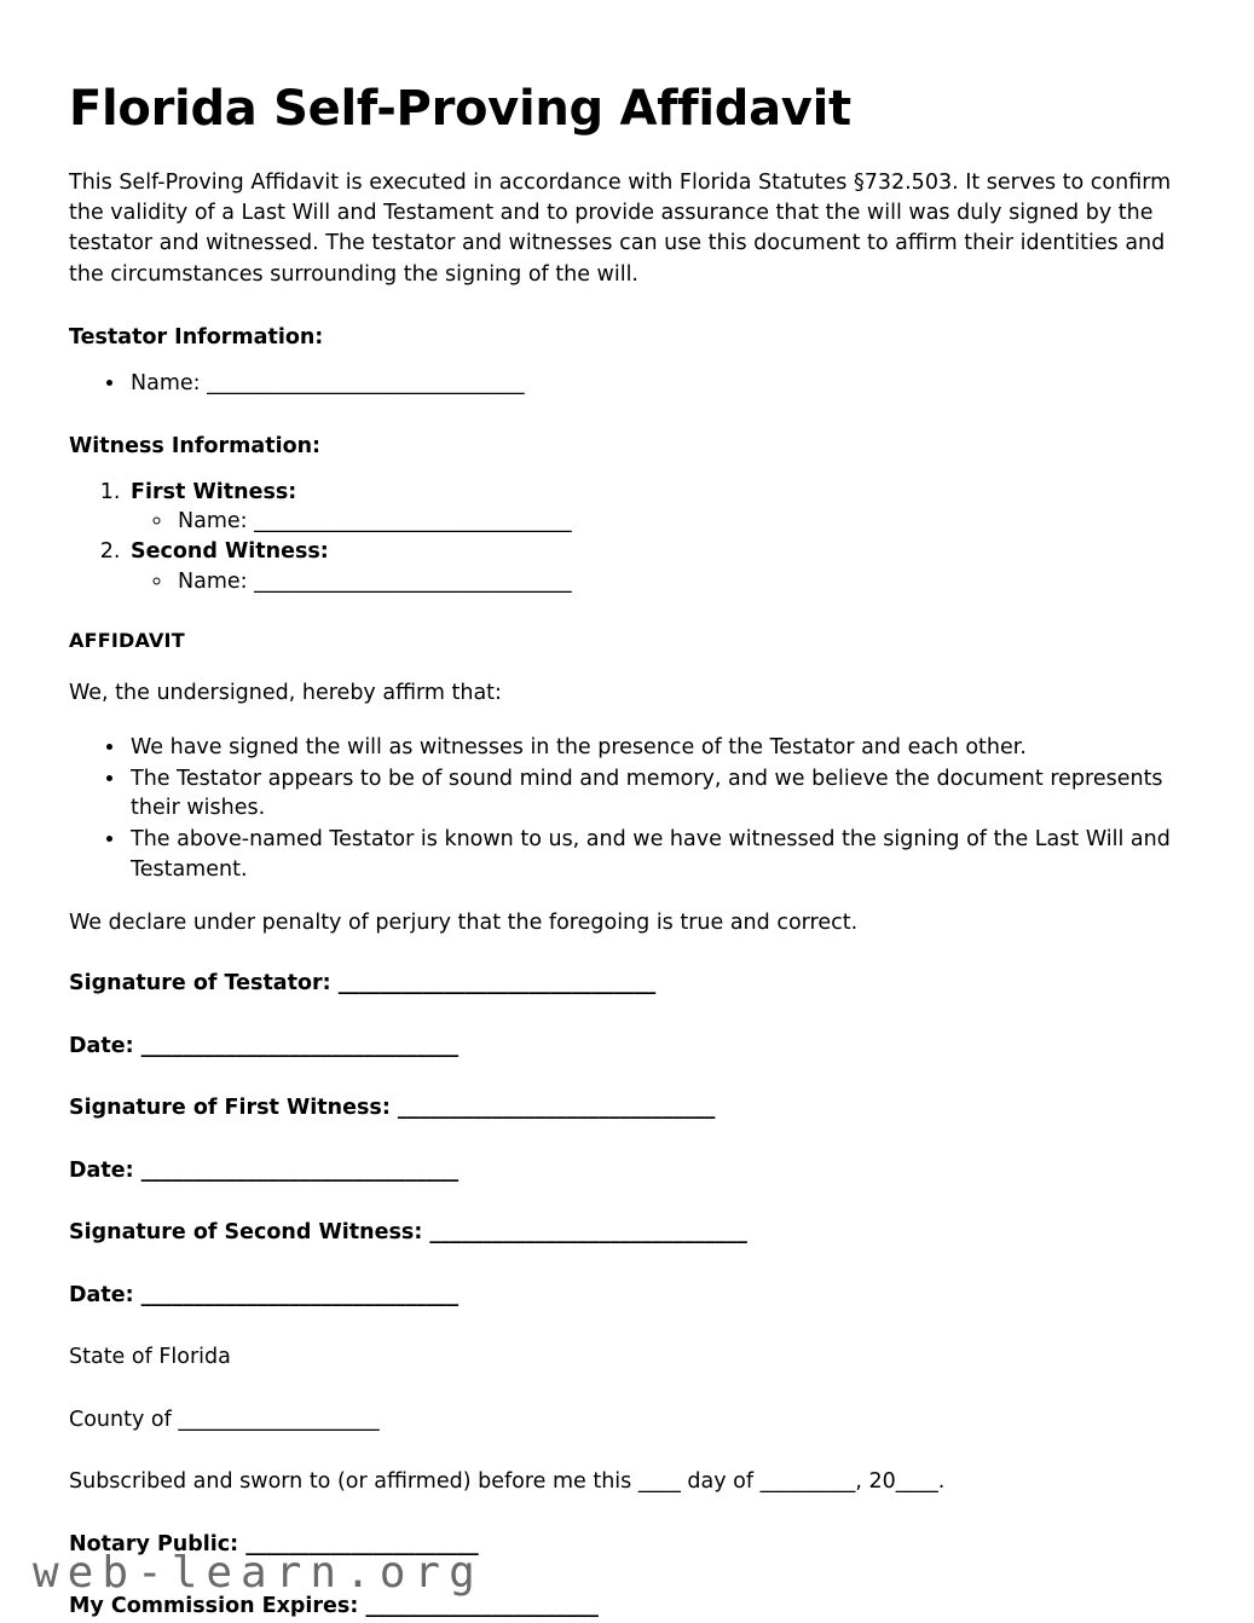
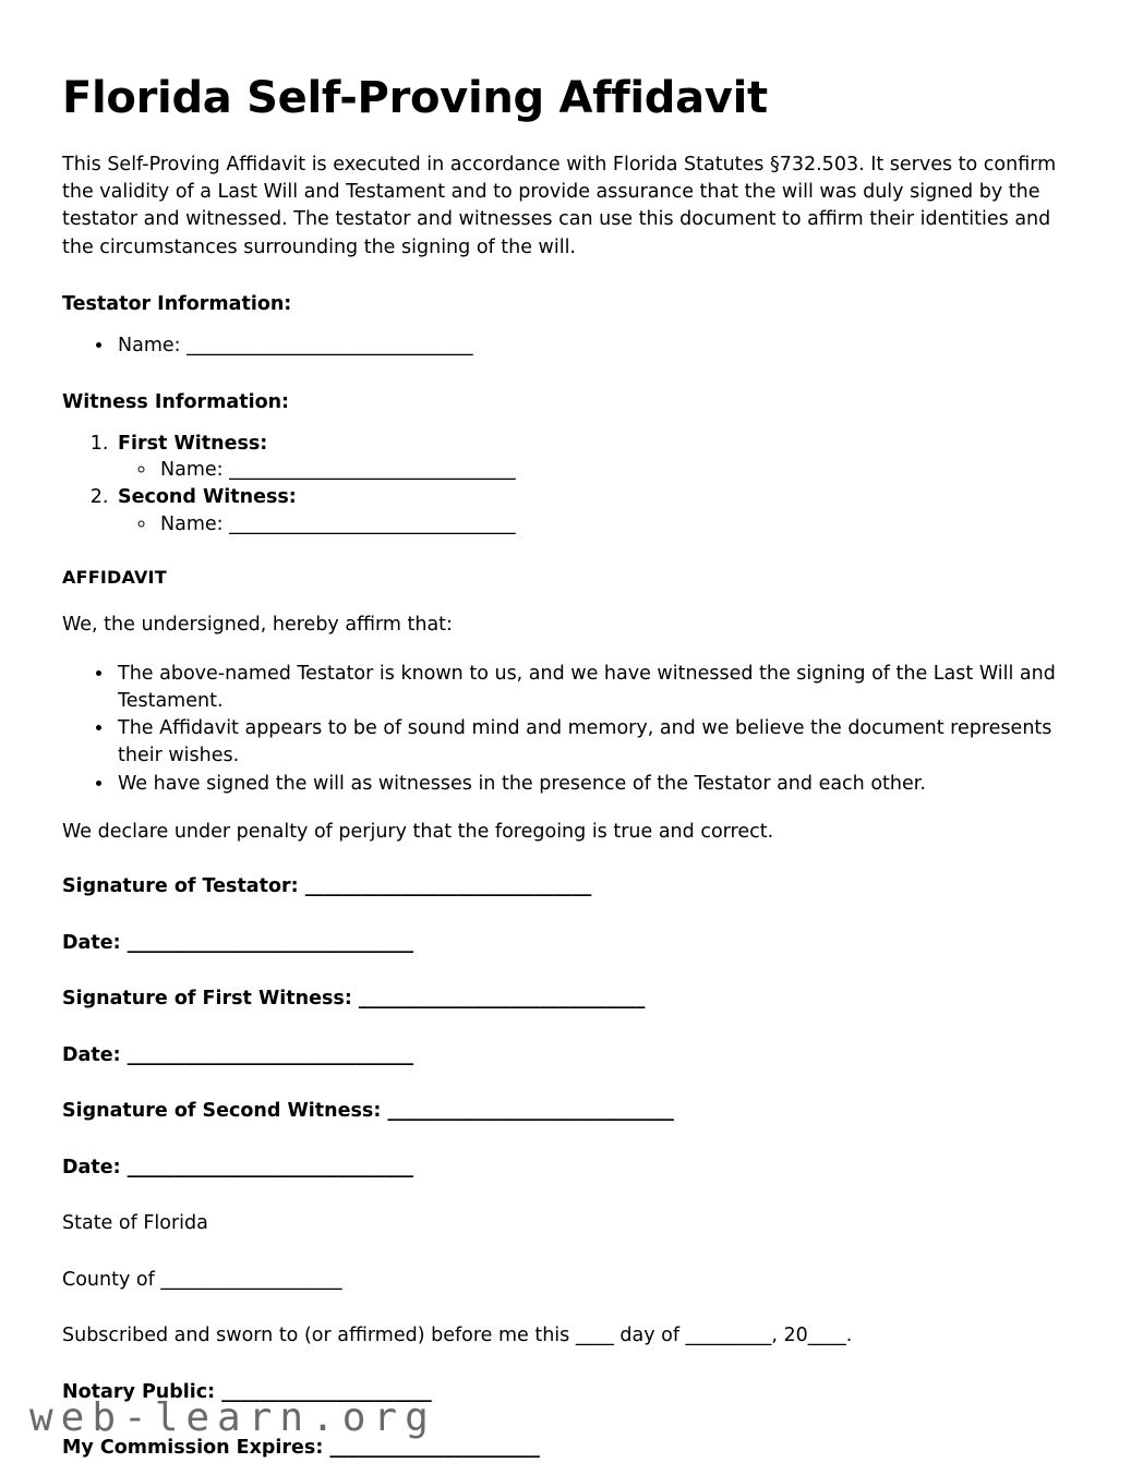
  Florida Self-Proving Affidavit
  This Self-Proving Affidavit is executed in accordance with Florida Statutes §732.503. It serves to confirm the validity of a Last Will and Testament and to provide assurance that the will was duly signed by the testator and witnessed. The testator and witnesses can use this document to affirm their identities and the circumstances surrounding the signing of the will.
  Testator Information:
  Name: ______________________________
  Witness Information:
  First Witness:
  Name: ______________________________
  Second Witness:
  Name: ______________________________
  AFFIDAVIT
  We, the undersigned, hereby affirm that:
- We have signed the will as witnesses in the presence of the Testator and each other.
+ The above-named Testator is known to us, and we have witnessed the signing of the Last Will and Testament.
- The Testator appears to be of sound mind and memory, and we believe the document represents their wishes.
+ The Affidavit appears to be of sound mind and memory, and we believe the document represents their wishes.
- The above-named Testator is known to us, and we have witnessed the signing of the Last Will and Testament.
+ We have signed the will as witnesses in the presence of the Testator and each other.
  We declare under penalty of perjury that the foregoing is true and correct.
  Signature of Testator: ______________________________
  Date: ______________________________
  Signature of First Witness: ______________________________
  Date: ______________________________
  Signature of Second Witness: ______________________________
  Date: ______________________________
  State of Florida
  County of ___________________
  Subscribed and sworn to (or affirmed) before me this ____ day of _________, 20____.
  Notary Public: ______________________
  My Commission Expires: ______________________
  web-learn.org
